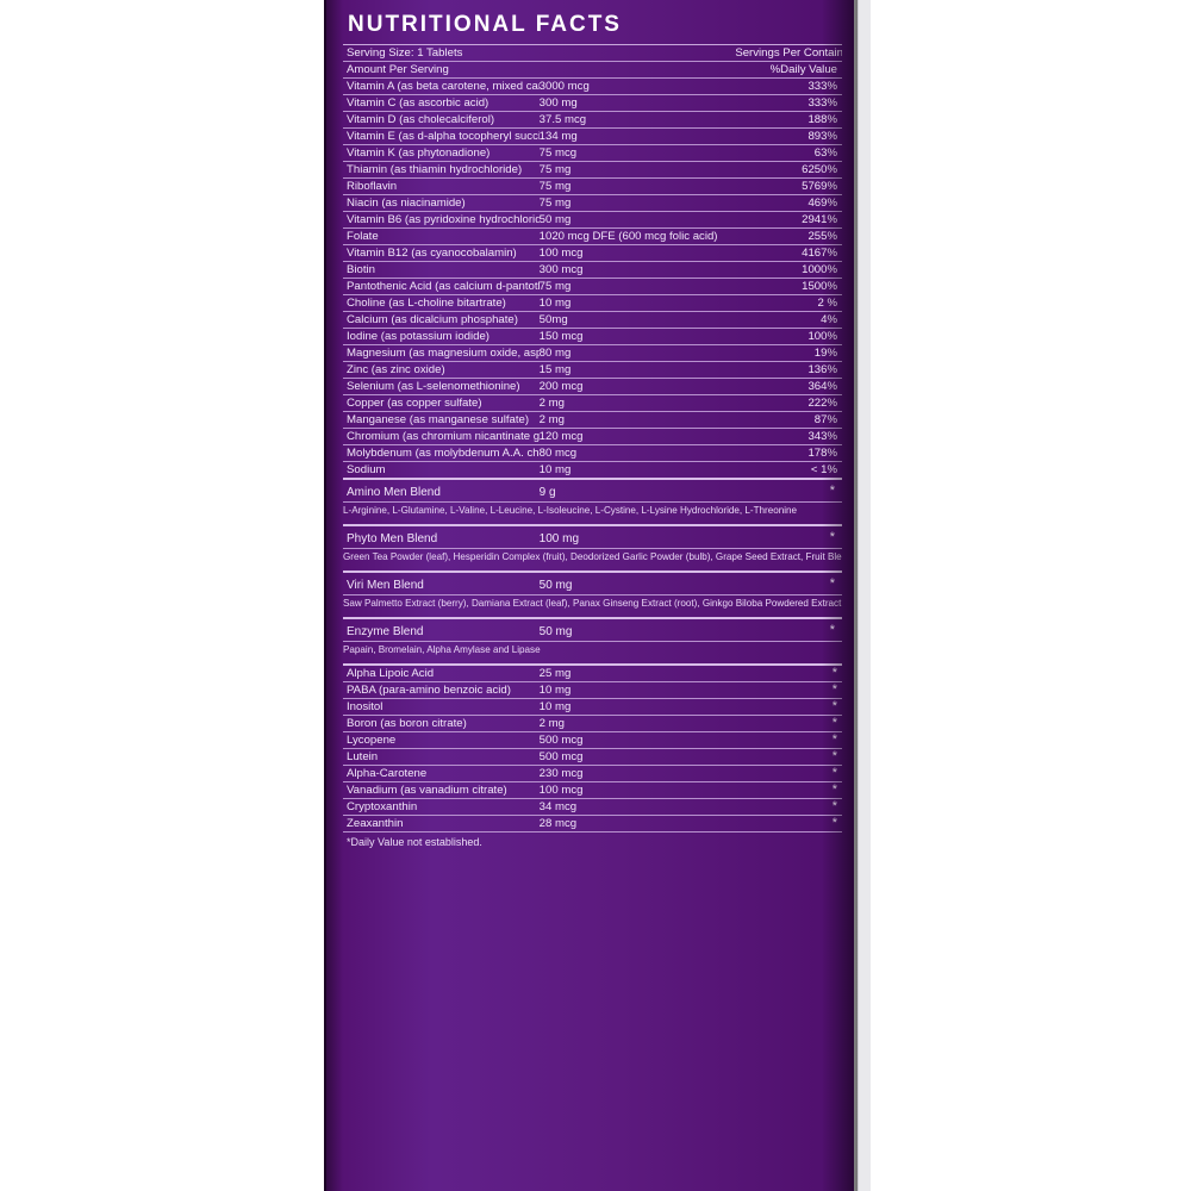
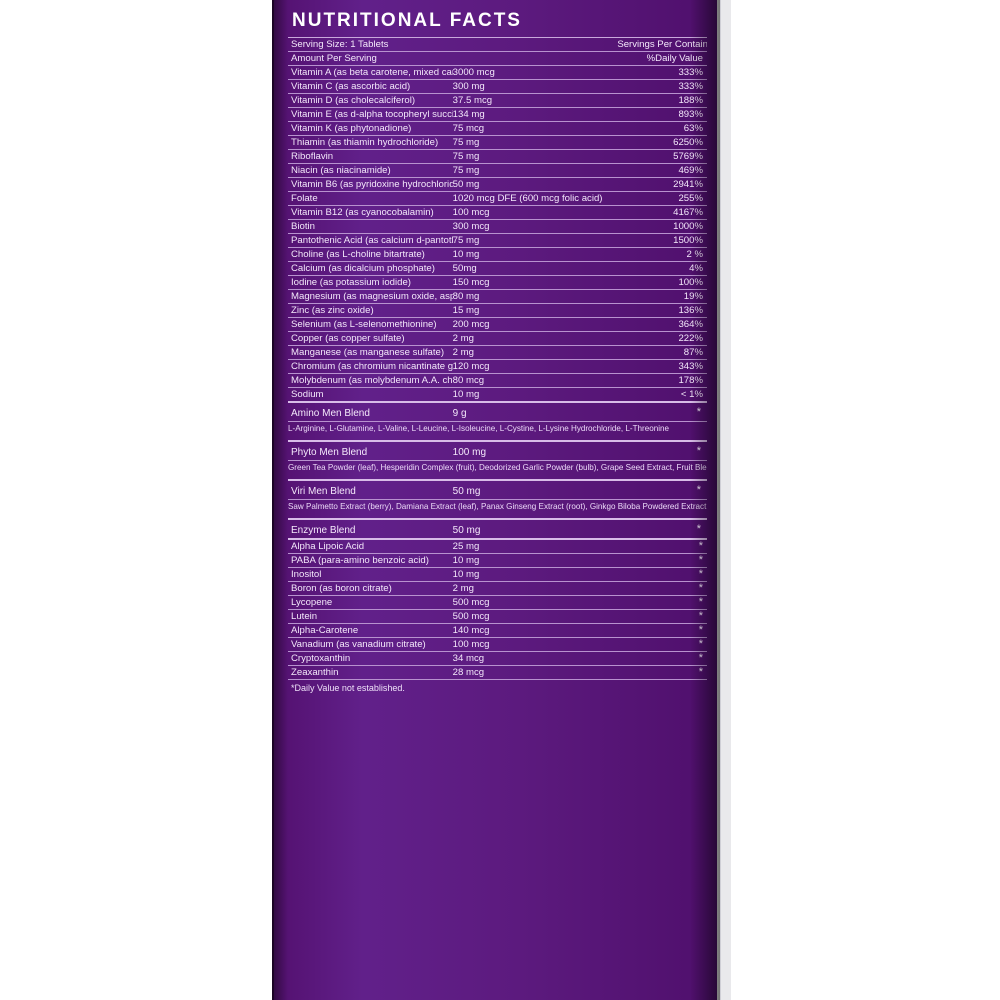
  NUTRITIONAL FACTS
  Serving Size: 1 Tablets	Servings Per Co
  Amount Per Serving	%Daily Va
  Vitamin A (as beta carotene, mixed ca	3000 mcg	33
  Vitamin C (as ascorbic acid)	300 mg	33
  Vitamin D (as cholecalciferol)	37.5 mcg	18
  Vitamin E (as d-alpha tocopheryl succ	134 mg	89
  Vitamin K (as phytonadione)	75 mcg	6
  Thiamin (as thiamin hydrochloride)	75 mg	625
  Riboflavin	75 mg	576
  Niacin (as niacinamide)	75 mg	46
  Vitamin B6 (as pyridoxine hydrochlorid	50 mg	294
  Folate	1020 mcg DFE (600 mcg folic acid)	25
  Vitamin B12 (as cyanocobalamin)	100 mcg	416
  Biotin	300 mcg	100
  Pantothenic Acid (as calcium d-pantot	75 mg	150
  Choline (as L-choline bitartrate)	10 mg
  Calcium (as dicalcium phosphate)	50mg
  Iodine (as potassium iodide)	150 mcg	10
  Magnesium (as magnesium oxide, asp	80 mg	1
  Zinc (as zinc oxide)	15 mg	13
  Selenium (as L-selenomethionine)	200 mcg	36
  Copper (as copper sulfate)	2 mg	22
  Manganese (as manganese sulfate)	2 mg	8
  Molybdenum (as molybdenum A.A. ch	80 mcg	17
  Sodium	10 mg	<
  Amino Men Blend	9 g
  L-Arginine, L-Glutamine, L-Valine, L-Leucine, L-Isoleucine, L-Cystine, L-Lysine Hydrochloride, L-Threonine
  Phyto Men Blend	100 mg
  Viri Men Blend	50 mg
  Enzyme Blend	50 mg
- Papain, Bromelain, Alpha Amylase and Lipase
  Alpha Lipoic Acid	25 mg
  PABA (para-amino benzoic acid)	10 mg
  Inositol	10 mg
  Boron (as boron citrate)	2 mg
  Lycopene	500 mcg
  Lutein	500 mcg
- Alpha-Carotene	230 mcg
+ Alpha-Carotene	140 mcg
  Vanadium (as vanadium citrate)	100 mcg
  Cryptoxanthin	34 mcg
  Zeaxanthin	28 mcg
  *Daily Value not established.
